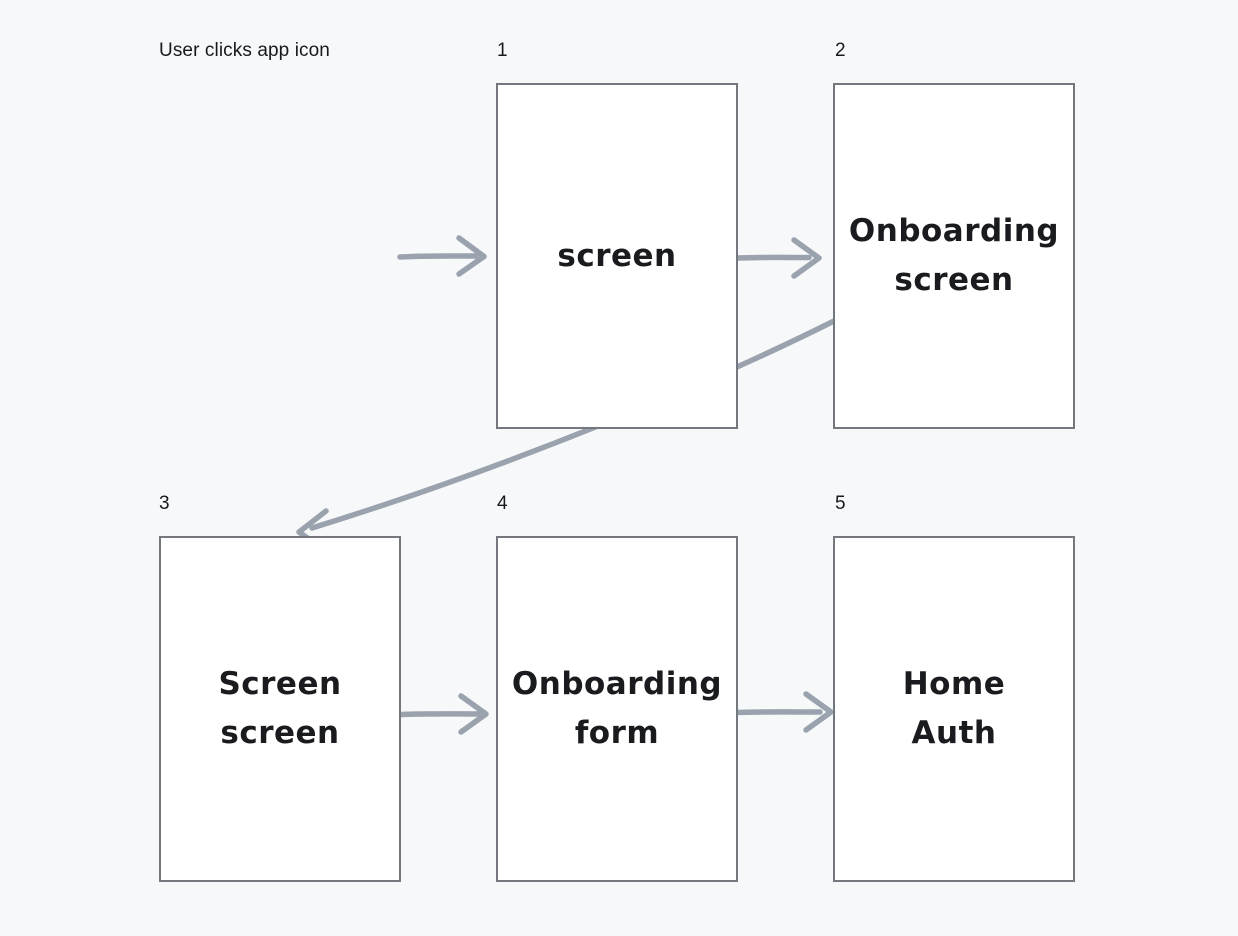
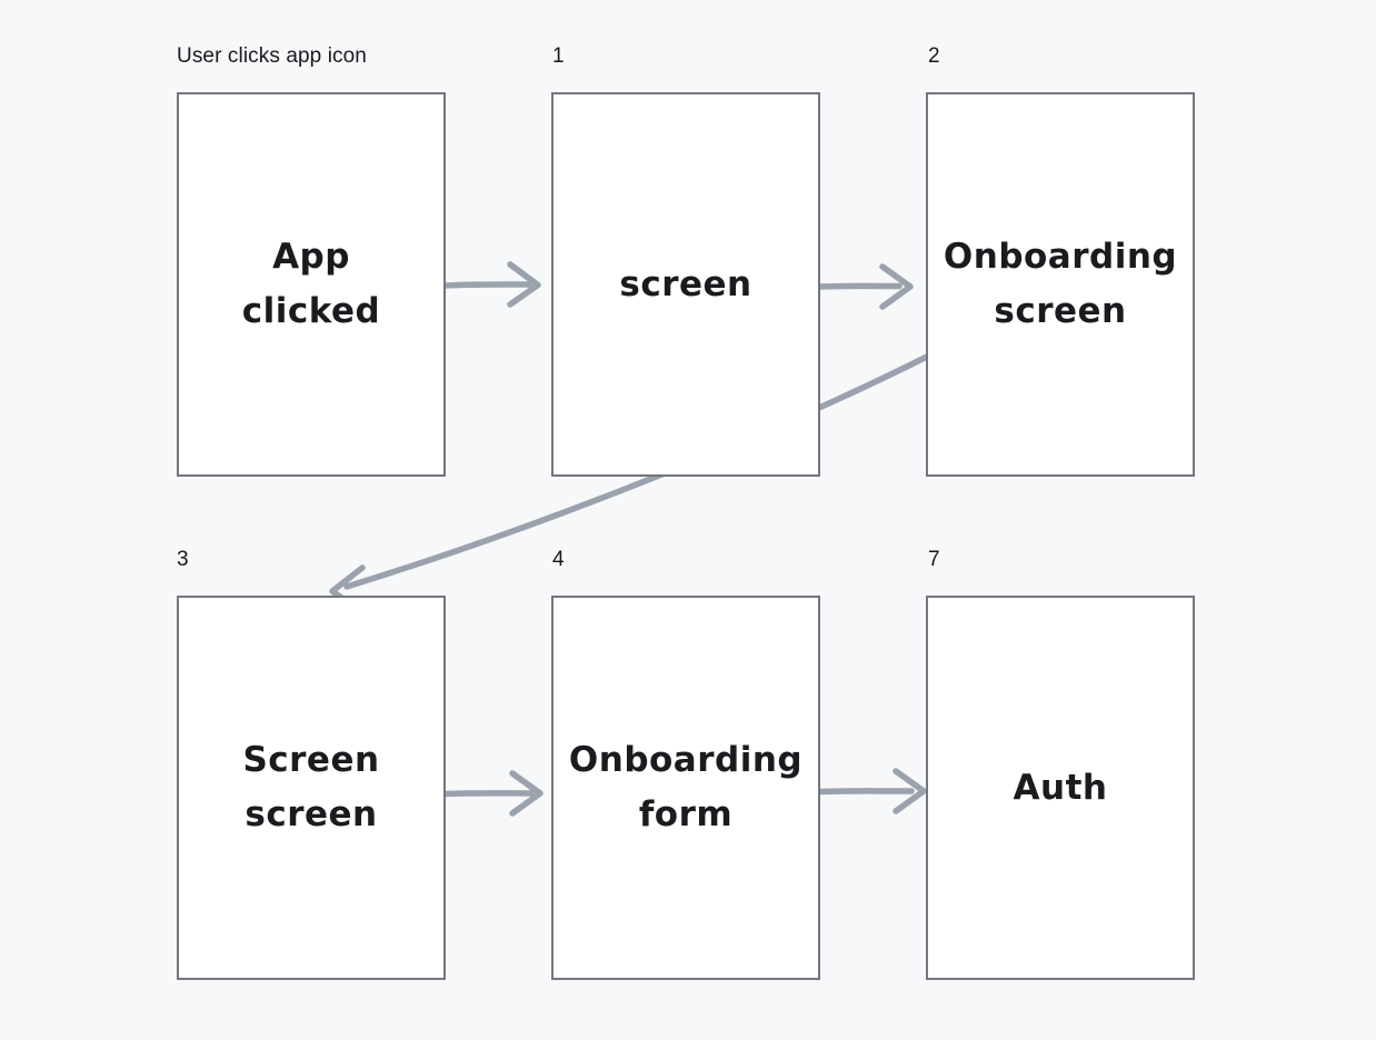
  User clicks app icon
  1
  2
  3
  4
- 5
+ 7
+ App
+ clicked
  screen
  Onboarding
  screen
  Screen
  screen
  Onboarding
  form
- Home
  Auth
